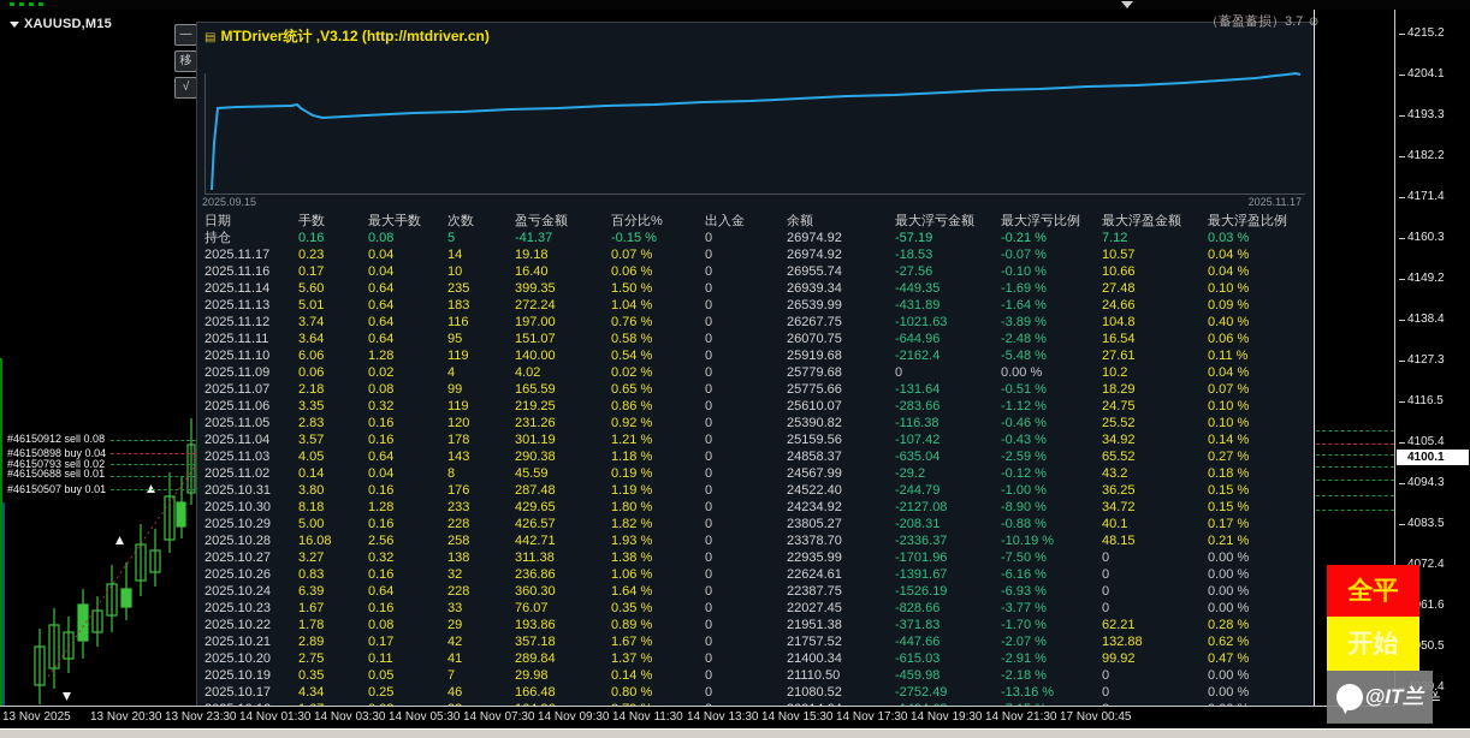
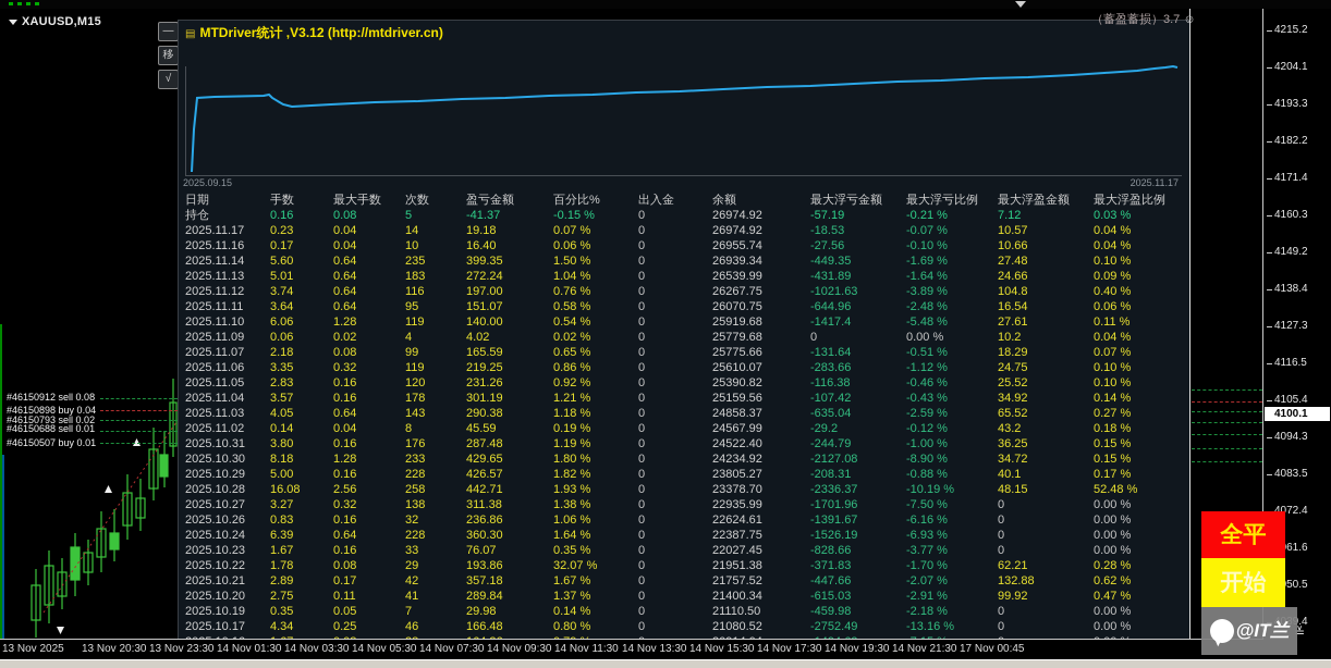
  XAUUSD,M15
  #46150912 sell 0.08
  #46150898 buy 0.04
  #46150793 sell 0.02
  #46150688 sell 0.01
  #46150507 buy 0.01
  —
  移
  √
  ▤ MTDriver统计 ,V3.12 (http://mtdriver.cn)
  2025.09.15
  2025.11.17
  日期
  手数
  最大手数
  次数
  盈亏金额
  百分比%
  出入金
  余额
  最大浮亏金额
  最大浮亏比例
  最大浮盈金额
  最大浮盈比例
  持仓
  0.16
  0.08
  5
  -41.37
  -0.15 %
  0
  26974.92
  -57.19
  -0.21 %
  7.12
  0.03 %
  2025.11.17
  0.23
  0.04
  14
  19.18
  0.07 %
  0
  26974.92
  -18.53
  -0.07 %
  10.57
  0.04 %
  2025.11.16
  0.17
  0.04
  10
  16.40
  0.06 %
  0
  26955.74
  -27.56
  -0.10 %
  10.66
  0.04 %
  2025.11.14
  5.60
  0.64
  235
  399.35
  1.50 %
  0
  26939.34
  -449.35
  -1.69 %
  27.48
  0.10 %
  2025.11.13
  5.01
  0.64
  183
  272.24
  1.04 %
  0
  26539.99
  -431.89
  -1.64 %
  24.66
  0.09 %
  2025.11.12
  3.74
  0.64
  116
  197.00
  0.76 %
  0
  26267.75
  -1021.63
  -3.89 %
  104.8
  0.40 %
  2025.11.11
  3.64
  0.64
  95
  151.07
  0.58 %
  0
  26070.75
  -644.96
  -2.48 %
  16.54
  0.06 %
  2025.11.10
  6.06
  1.28
  119
  140.00
  0.54 %
  0
  25919.68
- -2162.4
+ -1417.4
  -5.48 %
  27.61
  0.11 %
  2025.11.09
  0.06
  0.02
  4
  4.02
  0.02 %
  0
  25779.68
  0
  0.00 %
  10.2
  0.04 %
  2025.11.07
  2.18
  0.08
  99
  165.59
  0.65 %
  0
  25775.66
  -131.64
  -0.51 %
  18.29
  0.07 %
  2025.11.06
  3.35
  0.32
  119
  219.25
  0.86 %
  0
  25610.07
  -283.66
  -1.12 %
  24.75
  0.10 %
  2025.11.05
  2.83
  0.16
  120
  231.26
  0.92 %
  0
  25390.82
  -116.38
  -0.46 %
  25.52
  0.10 %
  2025.11.04
  3.57
  0.16
  178
  301.19
  1.21 %
  0
  25159.56
  -107.42
  -0.43 %
  34.92
  0.14 %
  2025.11.03
  4.05
  0.64
  143
  290.38
  1.18 %
  0
  24858.37
  -635.04
  -2.59 %
  65.52
  0.27 %
  2025.11.02
  0.14
  0.04
  8
  45.59
  0.19 %
  0
  24567.99
  -29.2
  -0.12 %
  43.2
  0.18 %
  2025.10.31
  3.80
  0.16
  176
  287.48
  1.19 %
  0
  24522.40
  -244.79
  -1.00 %
  36.25
  0.15 %
  2025.10.30
  8.18
  1.28
  233
  429.65
  1.80 %
  0
  24234.92
  -2127.08
  -8.90 %
  34.72
  0.15 %
  2025.10.29
  5.00
  0.16
  228
  426.57
  1.82 %
  0
  23805.27
  -208.31
  -0.88 %
  40.1
  0.17 %
  2025.10.28
  16.08
  2.56
  258
  442.71
  1.93 %
  0
  23378.70
  -2336.37
  -10.19 %
  48.15
- 0.21 %
+ 52.48 %
  2025.10.27
  3.27
  0.32
  138
  311.38
  1.38 %
  0
  22935.99
  -1701.96
  -7.50 %
  0
  0.00 %
  2025.10.26
  0.83
  0.16
  32
  236.86
  1.06 %
  0
  22624.61
  -1391.67
  -6.16 %
  0
  0.00 %
  2025.10.24
  6.39
  0.64
  228
  360.30
  1.64 %
  0
  22387.75
  -1526.19
  -6.93 %
  0
  0.00 %
  2025.10.23
  1.67
  0.16
  33
  76.07
  0.35 %
  0
  22027.45
  -828.66
  -3.77 %
  0
  0.00 %
  2025.10.22
  1.78
  0.08
  29
  193.86
- 0.89 %
+ 32.07 %
  0
  21951.38
  -371.83
  -1.70 %
  62.21
  0.28 %
  2025.10.21
  2.89
  0.17
  42
  357.18
  1.67 %
  0
  21757.52
  -447.66
  -2.07 %
  132.88
  0.62 %
  2025.10.20
  2.75
  0.11
  41
  289.84
  1.37 %
  0
  21400.34
  -615.03
  -2.91 %
  99.92
  0.47 %
  2025.10.19
  0.35
  0.05
  7
  29.98
  0.14 %
  0
  21110.50
  -459.98
  -2.18 %
  0
  0.00 %
  2025.10.17
  4.34
  0.25
  46
  166.48
  0.80 %
  0
  21080.52
  -2752.49
  -13.16 %
  0
  0.00 %
  （蓄盈蓄损）3.7 ☺
  4215.2
  4204.1
  4193.3
  4182.2
  4171.4
  4160.3
  4149.2
  4138.4
  4127.3
  4116.5
  4105.4
  4094.3
  4083.5
  4100.1
  ≚
  13 Nov 2025
  13 Nov 20:30
  13 Nov 23:30
  14 Nov 01:30
  14 Nov 03:30
  14 Nov 05:30
  14 Nov 07:30
  14 Nov 09:30
  14 Nov 11:30
  14 Nov 13:30
  14 Nov 15:30
  14 Nov 17:30
  14 Nov 19:30
  14 Nov 21:30
  17 Nov 00:45
  全平
  开始
  @IT兰
